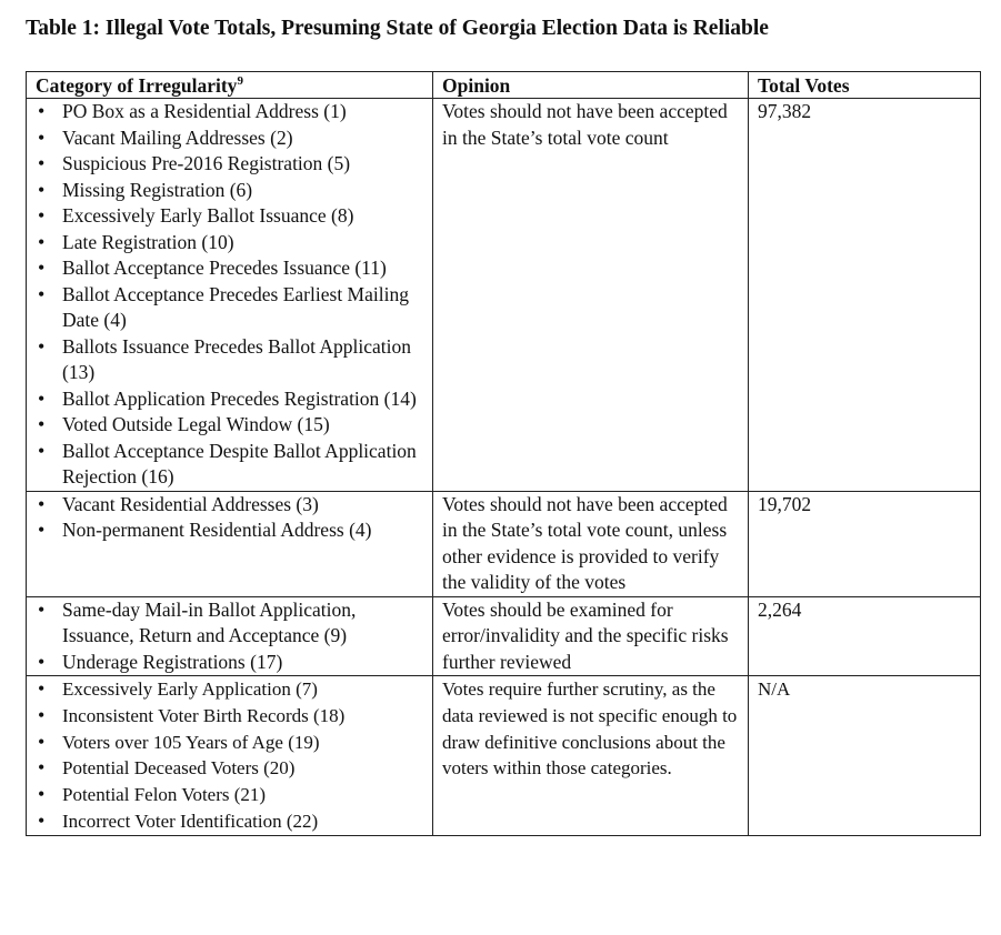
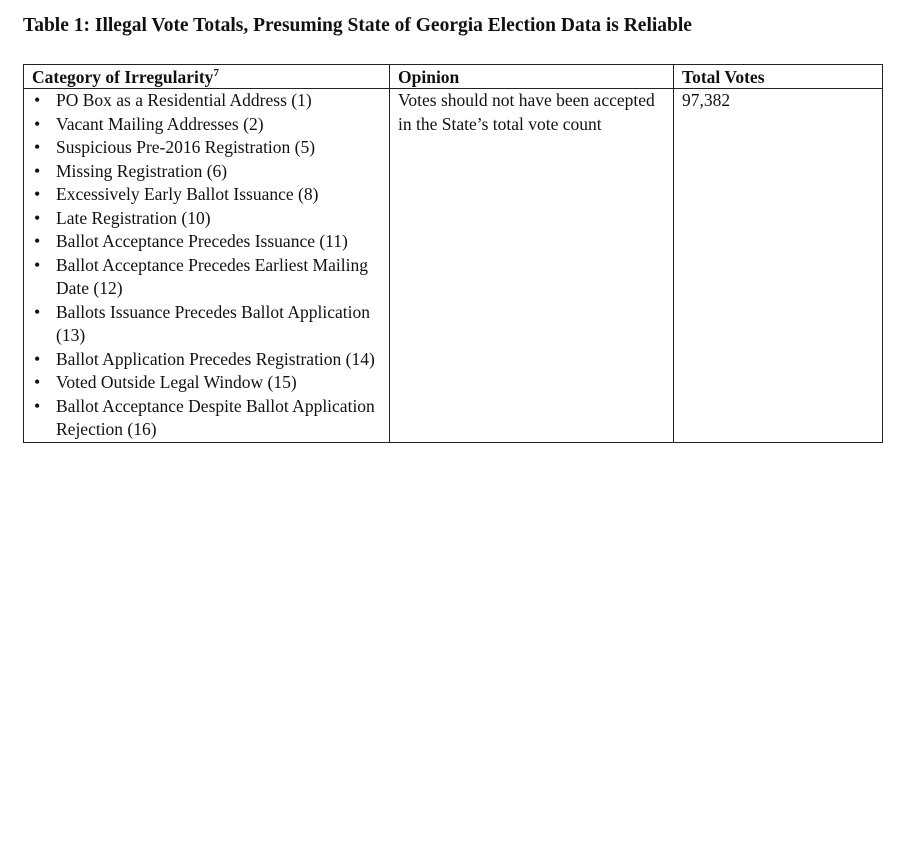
  Table 1: Illegal Vote Totals, Presuming State of Georgia Election Data is Reliable
- Category of Irregularity9	Opinion	Total Votes
+ Category of Irregularity7	Opinion	Total Votes
- PO Box as a Residential Address (1)Vacant Mailing Addresses (2)Suspicious Pre-2016 Registration (5)Missing Registration (6)Excessively Early Ballot Issuance (8)Late Registration (10)Ballot Acceptance Precedes Issuance (11)Ballot Acceptance Precedes Earliest Mailing Date (4)Ballots Issuance Precedes Ballot Application (13)Ballot Application Precedes Registration (14)Voted Outside Legal Window (15)Ballot Acceptance Despite Ballot Application Rejection (16)	Votes should not have been accepted in the State’s total vote count	97,382
+ PO Box as a Residential Address (1)Vacant Mailing Addresses (2)Suspicious Pre-2016 Registration (5)Missing Registration (6)Excessively Early Ballot Issuance (8)Late Registration (10)Ballot Acceptance Precedes Issuance (11)Ballot Acceptance Precedes Earliest Mailing Date (12)Ballots Issuance Precedes Ballot Application (13)Ballot Application Precedes Registration (14)Voted Outside Legal Window (15)Ballot Acceptance Despite Ballot Application Rejection (16)	Votes should not have been accepted in the State’s total vote count	97,382
- Vacant Residential Addresses (3)Non-permanent Residential Address (4)	Votes should not have been accepted in the State’s total vote count, unless other evidence is provided to verify the validity of the votes	19,702
- Same-day Mail-in Ballot Application, Issuance, Return and Acceptance (9)Underage Registrations (17)	Votes should be examined for error/invalidity and the specific risks further reviewed	2,264
- Excessively Early Application (7)Inconsistent Voter Birth Records (18)Voters over 105 Years of Age (19)Potential Deceased Voters (20)Potential Felon Voters (21)Incorrect Voter Identification (22)	Votes require further scrutiny, as the data reviewed is not specific enough to draw definitive conclusions about the voters within those categories.	N/A
